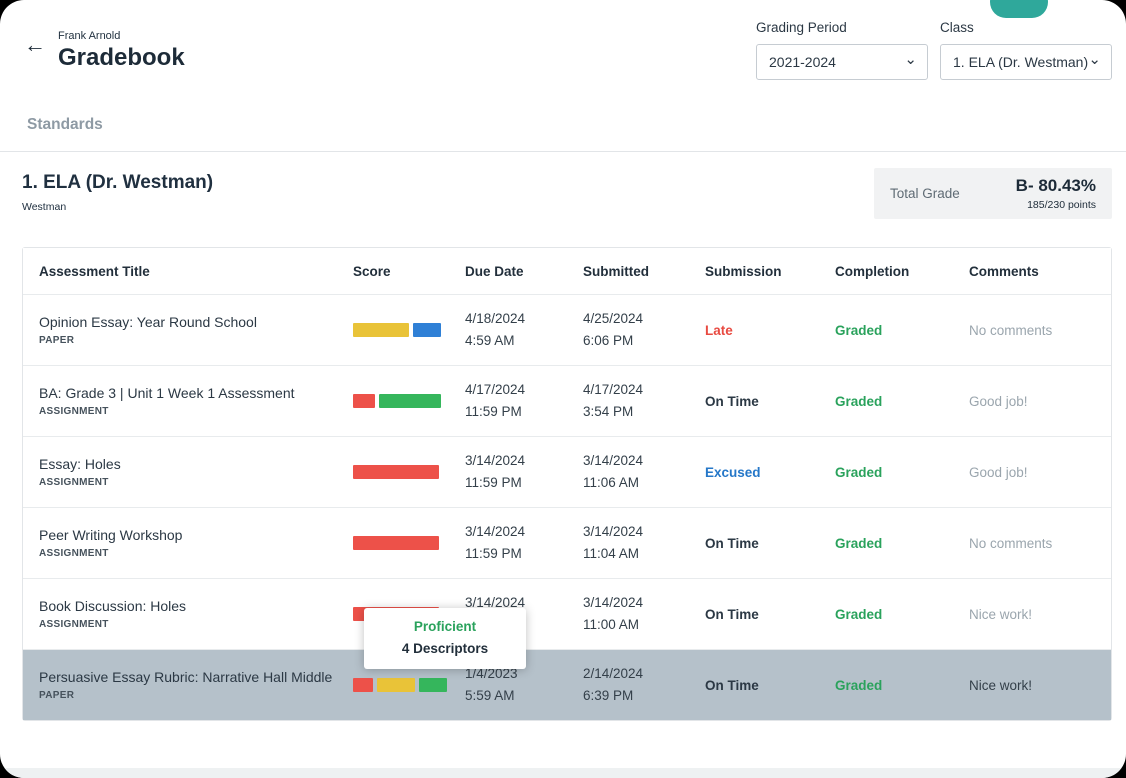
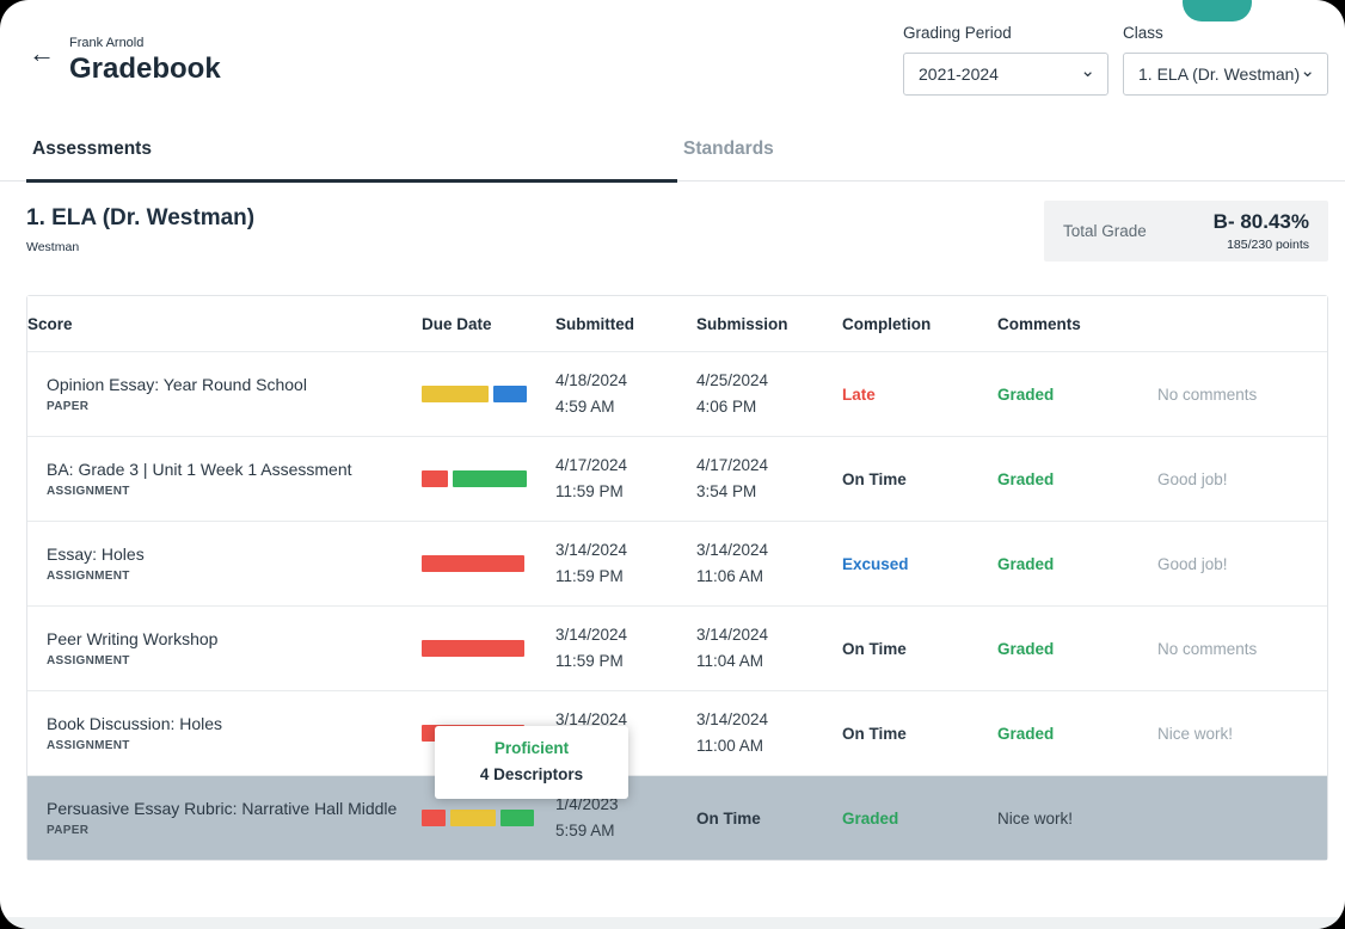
  ←
  Frank Arnold
  Gradebook
  Grading Period
  2021-2024
  ⌄
  Class
  1. ELA (Dr. Westman)
  ⌄
+ Assessments
  Standards
  1. ELA (Dr. Westman)
  Westman
  Total Grade
  B- 80.43%
  185/230 points
- Assessment Title
  Score
  Due Date
  Submitted
  Submission
  Completion
  Comments
  Opinion Essay: Year Round School
  PAPER
  4/18/2024
  4:59 AM
  4/25/2024
- 6:06 PM
+ 4:06 PM
  Late
  Graded
  No comments
  BA: Grade 3 | Unit 1 Week 1 Assessment
  ASSIGNMENT
  4/17/2024
  11:59 PM
  4/17/2024
  3:54 PM
  On Time
  Graded
  Good job!
  Essay: Holes
  ASSIGNMENT
  3/14/2024
  11:59 PM
  3/14/2024
  11:06 AM
  Excused
  Graded
  Good job!
  Peer Writing Workshop
  ASSIGNMENT
  3/14/2024
  11:59 PM
  3/14/2024
  11:04 AM
  On Time
  Graded
  No comments
  Book Discussion: Holes
  ASSIGNMENT
  3/14/2024
  3/14/2024
  11:00 AM
  On Time
  Graded
  Nice work!
  Persuasive Essay Rubric: Narrative Hall Middle
  PAPER
  1/4/2023
  5:59 AM
- 2/14/2024
- 6:39 PM
  On Time
  Graded
  Nice work!
  Proficient
  4 Descriptors
